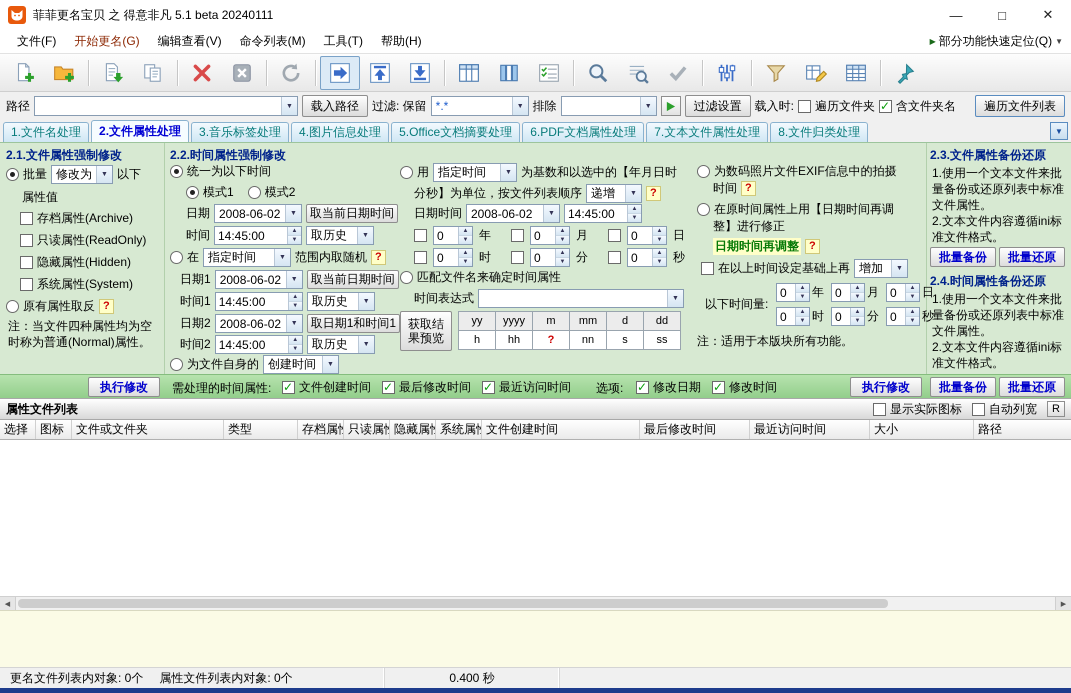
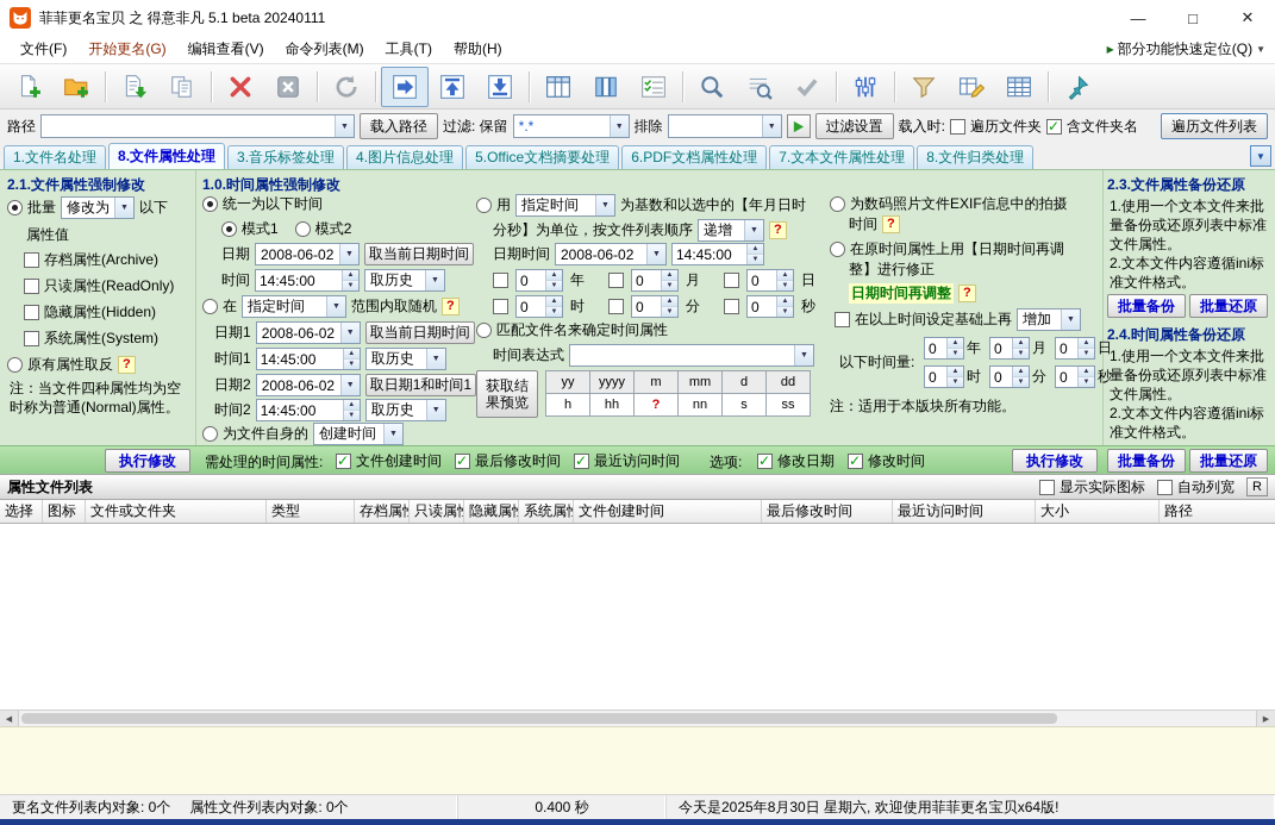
  菲菲更名宝贝 之 得意非凡 5.1 beta 20240111
  —
  □
  ✕
  文件(F)
  开始更名(G)
  编辑查看(V)
  命令列表(M)
  工具(T)
  帮助(H)
  ▶
  部分功能快速定位(Q)
  ▼
  路径
  载入路径
  过滤: 保留
  *.*
  排除
  过滤设置
  载入时:
  遍历文件夹
  含文件夹名
  遍历文件列表
  1.文件名处理
- 2.文件属性处理
+ 8.文件属性处理
  3.音乐标签处理
  4.图片信息处理
  5.Office文档摘要处理
  6.PDF文档属性处理
  7.文本文件属性处理
  8.文件归类处理
  ▼
  2.1.文件属性强制修改
  批量
  修改为
  以下
  属性值
  存档属性(Archive)
  只读属性(ReadOnly)
  隐藏属性(Hidden)
  系统属性(System)
  原有属性取反
  ?
  注：当文件四种属性均为空时称为普通(Normal)属性。
- 2.2.时间属性强制修改
+ 1.0.时间属性强制修改
  统一为以下时间
  模式1
  模式2
  日期
  2008-06-02
  取当前日期时间
  时间
  14:45:00
  取历史
  在
  指定时间
  范围内取随机
  ?
  日期1
  2008-06-02
  取当前日期时间
  时间1
  14:45:00
  取历史
  日期2
  2008-06-02
  取日期1和时间1
  时间2
  14:45:00
  取历史
  为文件自身的
  创建时间
  用
  指定时间
  为基数和以选中的【年月日时
  分秒】为单位，按文件列表顺序
  递增
  ?
  日期时间
  2008-06-02
  14:45:00
  0
  年
  0
  月
  0
  日
  0
  时
  0
  分
  0
  秒
  匹配文件名来确定时间属性
  时间表达式
  获取结
  果预览
  yy
  yyyy
  m
  mm
  d
  dd
  h
  hh
  ?
  nn
  s
  ss
  为数码照片文件EXIF信息中的拍摄
  时间
  ?
  在原时间属性上用【日期时间再调
  整】进行修正
  日期时间再调整
  ?
  在以上时间设定基础上再
  增加
  以下时间量:
  0
  年
  0
  月
  0
  日
  0
  时
  0
  分
  0
  秒
  注：适用于本版块所有功能。
  2.3.文件属性备份还原
  1.使用一个文本文件来批量备份或还原列表中标准文件属性。
  2.文本文件内容遵循ini标准文件格式。
  批量备份
  批量还原
  2.4.时间属性备份还原
  1.使用一个文本文件来批量备份或还原列表中标准文件属性。
  2.文本文件内容遵循ini标准文件格式。
  执行修改
  需处理的时间属性:
  文件创建时间
  最后修改时间
  最近访问时间
  选项:
  修改日期
  修改时间
  执行修改
  批量备份
  批量还原
  属性文件列表
  显示实际图标
  自动列宽
  R
  选择
  图标
  文件或文件夹
  类型
  存档属
  只读属
  隐藏属
  系统属
  文件创建时间
  最后修改时间
  最近访问时间
  大小
  路径
  更名文件列表内对象: 0个
  属性文件列表内对象: 0个
  0.400 秒
+ 今天是2025年8月30日 星期六, 欢迎使用菲菲更名宝贝x64版!
